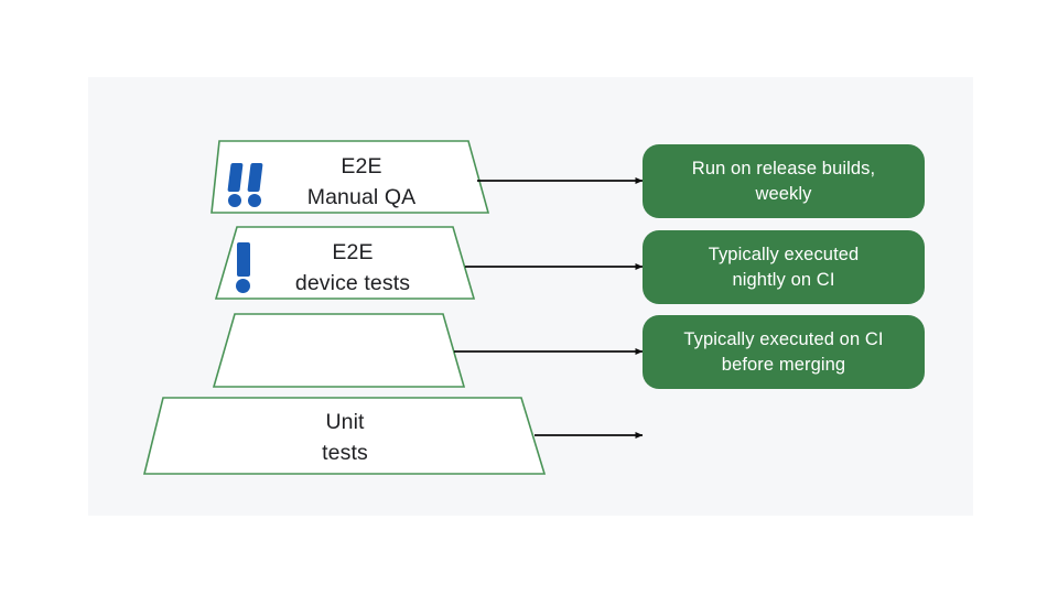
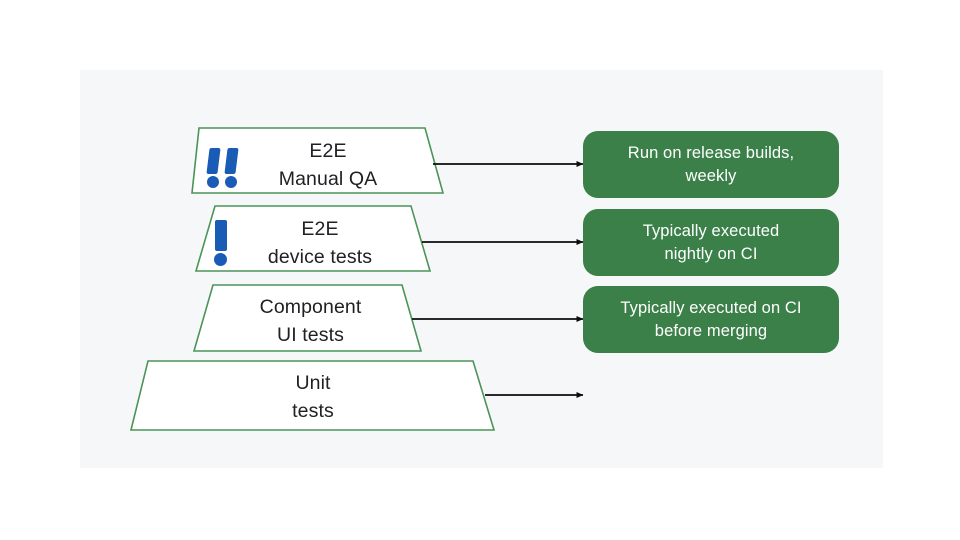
  E2E
  Manual QA
  E2E
  device tests
+ Component
+ UI tests
  Unit
  tests
  Run on release builds,
  weekly
  Typically executed
  nightly on CI
  Typically executed on CI
  before merging
